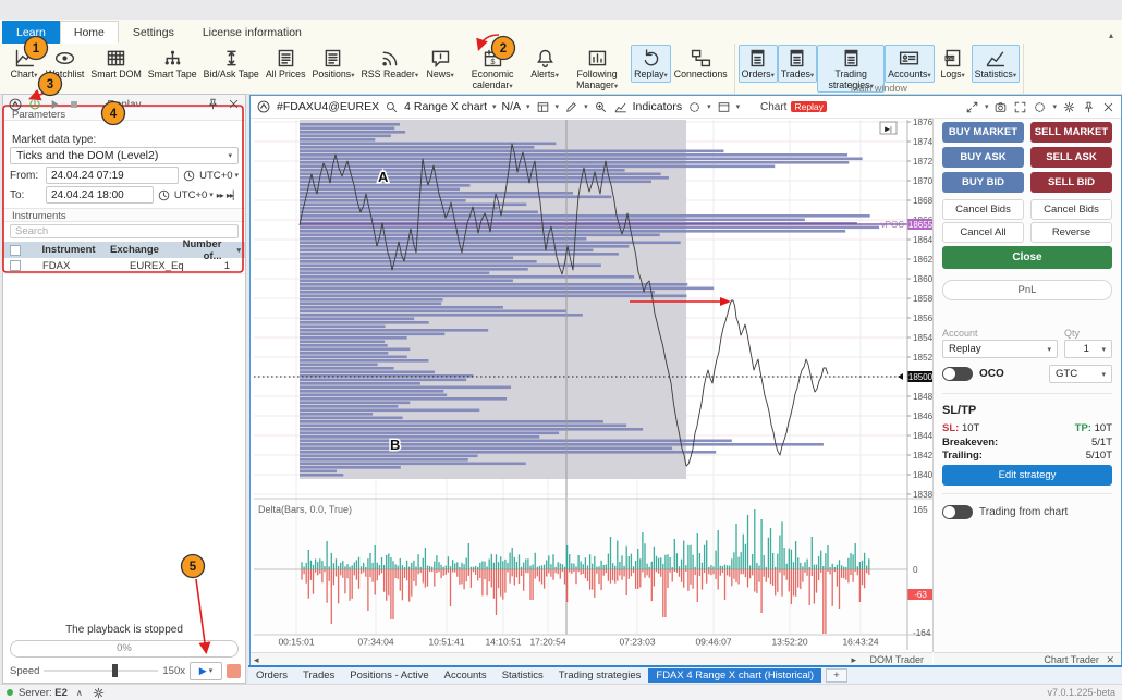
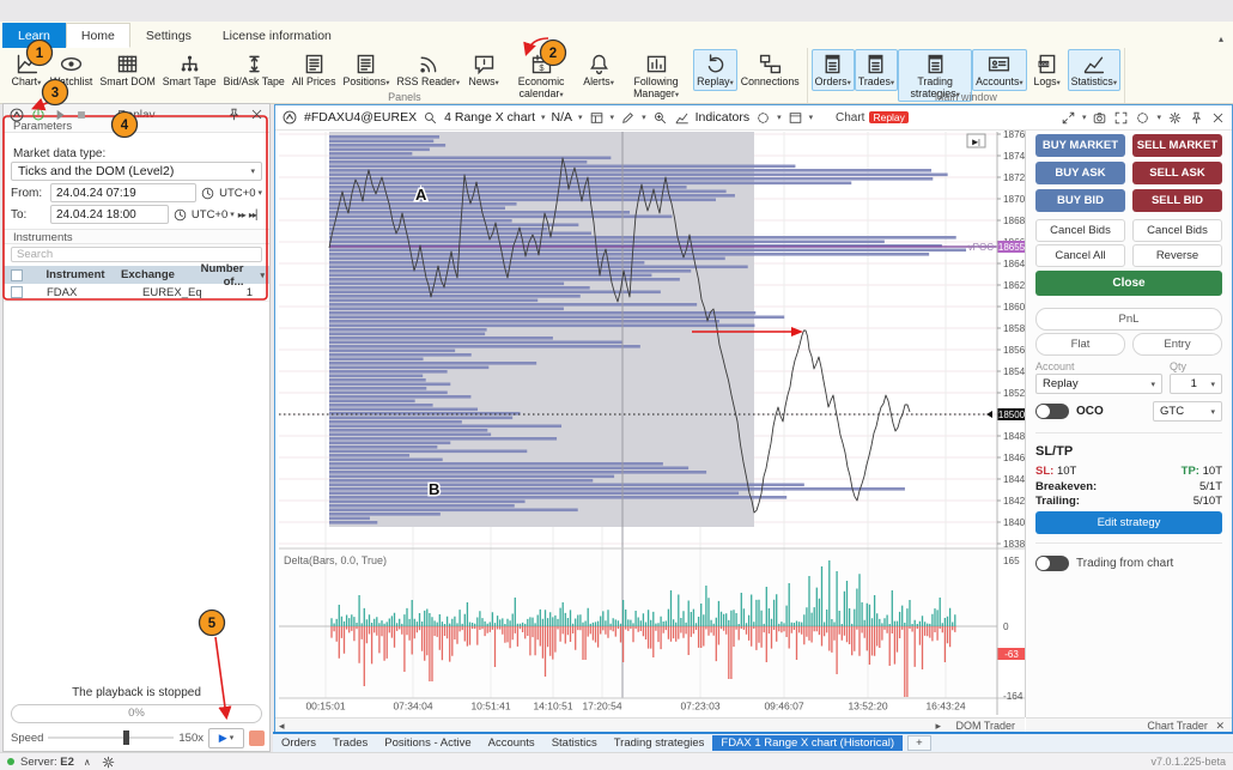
  Learn
  Home
  Settings
  License information
  ▴
  Chart
  tchlist
  Smart DOM
  Smart Tape
  Bid/Ask Tape
  All Prices
  Positions
  RSS Reader
  News
  $
  Economic calendar
  Alerts
  Following Manager
  Replay
  Connections
+ Panels
  Orders
  Trades
  Trading strategies
  Accounts
  Logs
  Statistics
  Main window
  Parameters
  Market data type:
  Ticks and the DOM (Level2)
  From:
  24.04.24 07:19
  UTC+0
  To:
  24.04.24 18:00
  UTC+0
  ▸▸
  ▸▸▏
  Instruments
  Search
  Instrument
  Exchange
  Number of...
  FDAX
  EUREX_Eq
  1
  The playback is stopped
  0%
  Speed
  150x
  ▶
  #FDAXU4@EUREX
  4 Range X chart
  N/A
  Indicators
  Chart
  Replay
  00:15:01
  07:34:04
  10:51:41
  14:10:51
  17:20:54
  07:23:03
  09:46:07
  13:52:20
  16:43:24
  A
  B
  Delta(Bars, 0.0, True)
  1876
  1874
  1872
  1870
  1868
  1864
  1862
  1860
  1858
  1856
  1854
  1852
  1848
  1846
  1844
  1842
  1840
  1838
  vPOC
  18655
  18500
  165
  0
  -164
  -63
  BUY MARKET
  SELL MARKET
  BUY ASK
  SELL ASK
  BUY BID
  SELL BID
  Cancel Bids
  Cancel Bids
  Cancel All
  Reverse
  Close
  PnL
+ Flat
+ Entry
  Account
  Qty
  Replay
  1
  OCO
  GTC
  SL/TP
  SL: 10T
  TP: 10T
  Breakeven:
  5/1T
  Trailing:
  5/10T
  Edit strategy
  Trading from chart
  ◂
  ▸
  DOM Trader
  Chart Trader ✕
  Orders
  Trades
  Positions - Active
  Accounts
  Statistics
  Trading strategies
- FDAX 4 Range X chart (Historical)
+ FDAX 1 Range X chart (Historical)
  +
  Server:
  E2
  ∧
  v7.0.1.225-beta
  1
  2
  3
  4
  5
